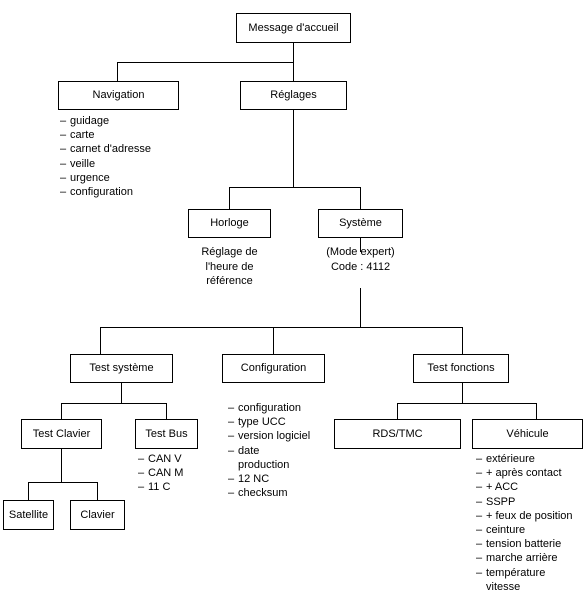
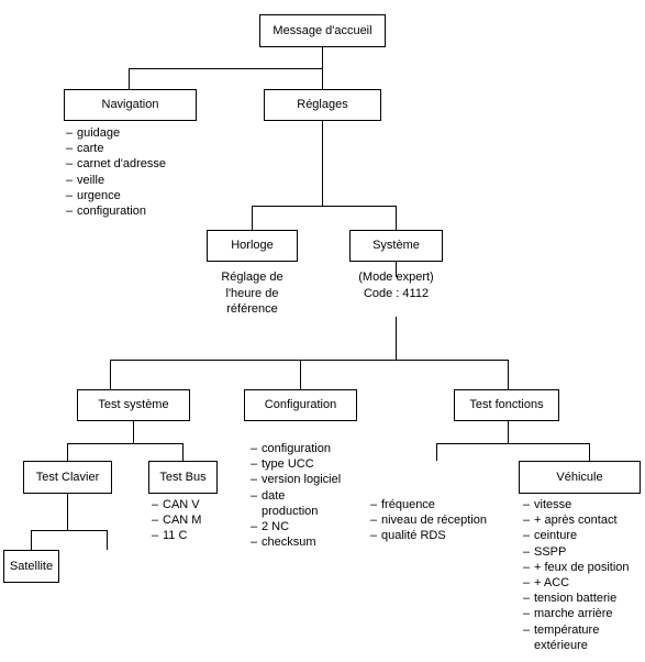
  Message d'accueil
  Navigation
  Réglages
  Horloge
  Système
  Test système
  Configuration
  Test fonctions
  Test Clavier
  Test Bus
  Satellite
- Clavier
- RDS/TMC
  Véhicule
  – guidage
  – carte
  – carnet d'adresse
  – veille
  – urgence
  – configuration
  – CAN V
  – CAN M
  – 11 C
  – configuration
  – type UCC
  – version logiciel
  – date
  production
- – 12 NC
+ – 2 NC
  – checksum
+ – fréquence
+ – niveau de réception
+ – qualité RDS
- – extérieure
+ – vitesse
  – + après contact
- – + ACC
+ – ceinture
  – SSPP
  – + feux de position
- – ceinture
+ – + ACC
  – tension batterie
  – marche arrière
  – température
- vitesse
+ extérieure
  Réglage de
  l'heure de
  référence
  (Mode expert)
  Code : 4112
